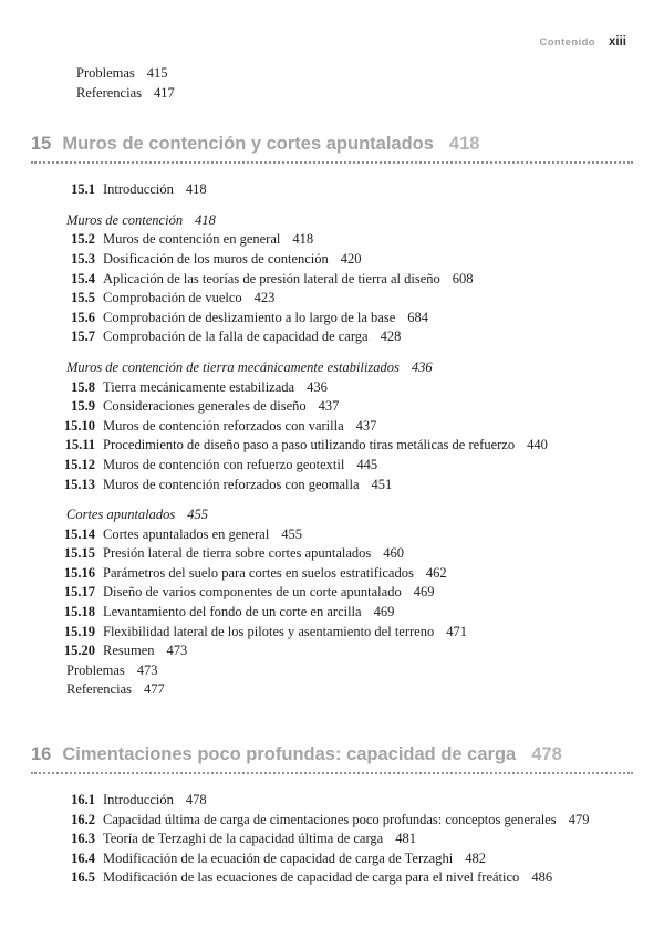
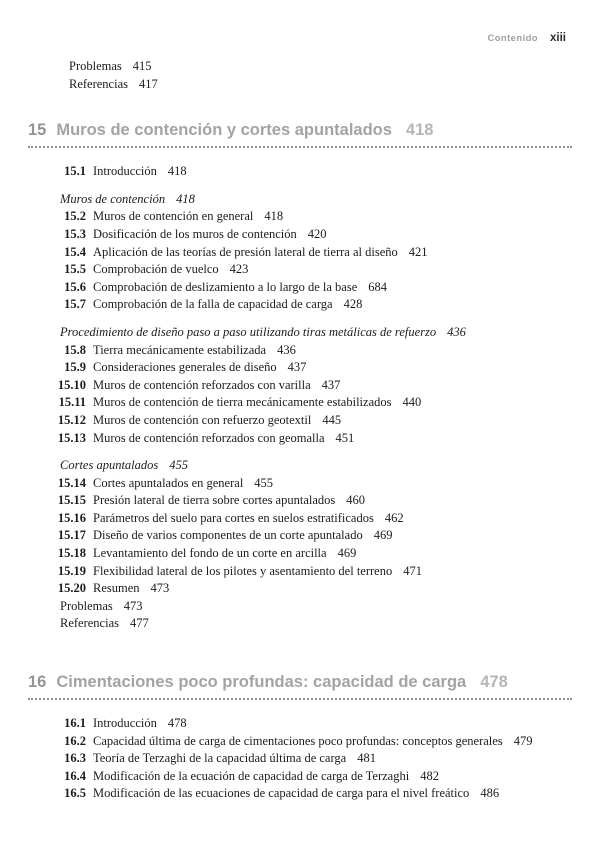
  Contenido xiii
  Problemas 415
  Referencias 417
  15 Muros de contención y cortes apuntalados 418
  15.1 Introducción 418
  Muros de contención 418
  15.2 Muros de contención en general 418
  15.3 Dosificación de los muros de contención 420
- 15.4 Aplicación de las teorías de presión lateral de tierra al diseño 608
+ 15.4 Aplicación de las teorías de presión lateral de tierra al diseño 421
  15.5 Comprobación de vuelco 423
  15.6 Comprobación de deslizamiento a lo largo de la base 684
  15.7 Comprobación de la falla de capacidad de carga 428
- Muros de contención de tierra mecánicamente estabilizados 436
+ Procedimiento de diseño paso a paso utilizando tiras metálicas de refuerzo 436
  15.8 Tierra mecánicamente estabilizada 436
  15.9 Consideraciones generales de diseño 437
  15.10 Muros de contención reforzados con varilla 437
- 15.11 Procedimiento de diseño paso a paso utilizando tiras metálicas de refuerzo 440
+ 15.11 Muros de contención de tierra mecánicamente estabilizados 440
  15.12 Muros de contención con refuerzo geotextil 445
  15.13 Muros de contención reforzados con geomalla 451
  Cortes apuntalados 455
  15.14 Cortes apuntalados en general 455
  15.15 Presión lateral de tierra sobre cortes apuntalados 460
  15.16 Parámetros del suelo para cortes en suelos estratificados 462
  15.17 Diseño de varios componentes de un corte apuntalado 469
  15.18 Levantamiento del fondo de un corte en arcilla 469
  15.19 Flexibilidad lateral de los pilotes y asentamiento del terreno 471
  15.20 Resumen 473
  Problemas 473
  Referencias 477
  16 Cimentaciones poco profundas: capacidad de carga 478
  16.1 Introducción 478
  16.2 Capacidad última de carga de cimentaciones poco profundas: conceptos generales 479
  16.3 Teoría de Terzaghi de la capacidad última de carga 481
  16.4 Modificación de la ecuación de capacidad de carga de Terzaghi 482
  16.5 Modificación de las ecuaciones de capacidad de carga para el nivel freático 486
